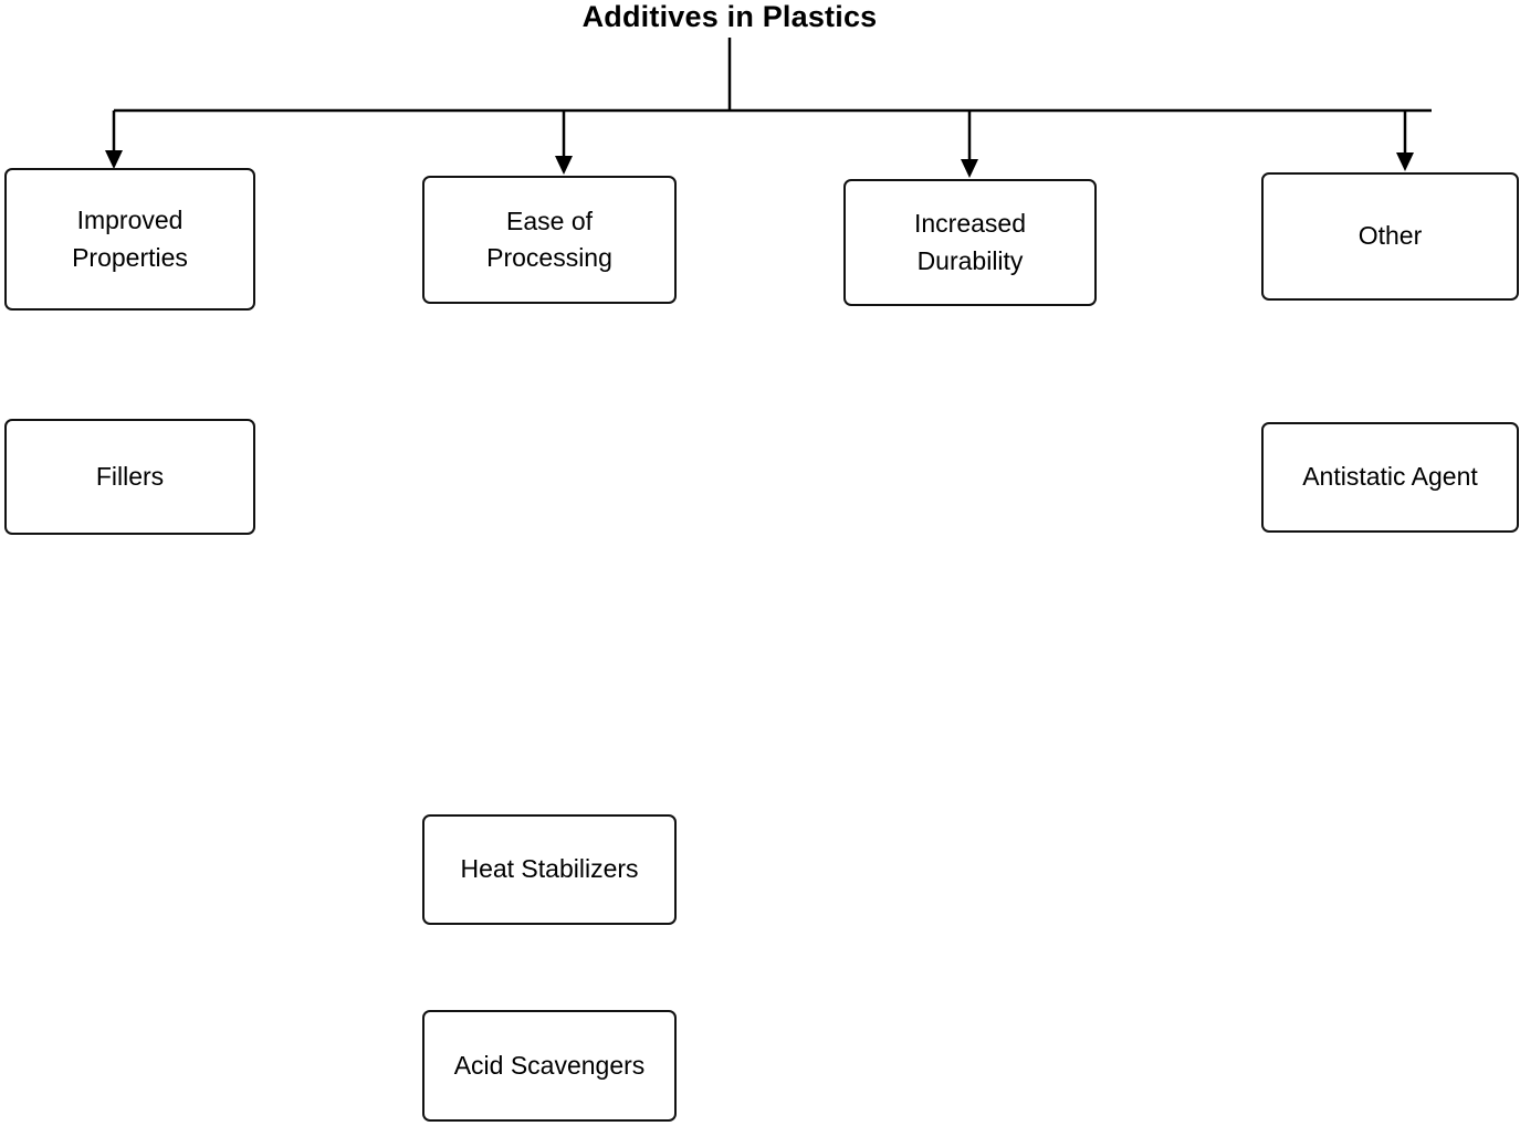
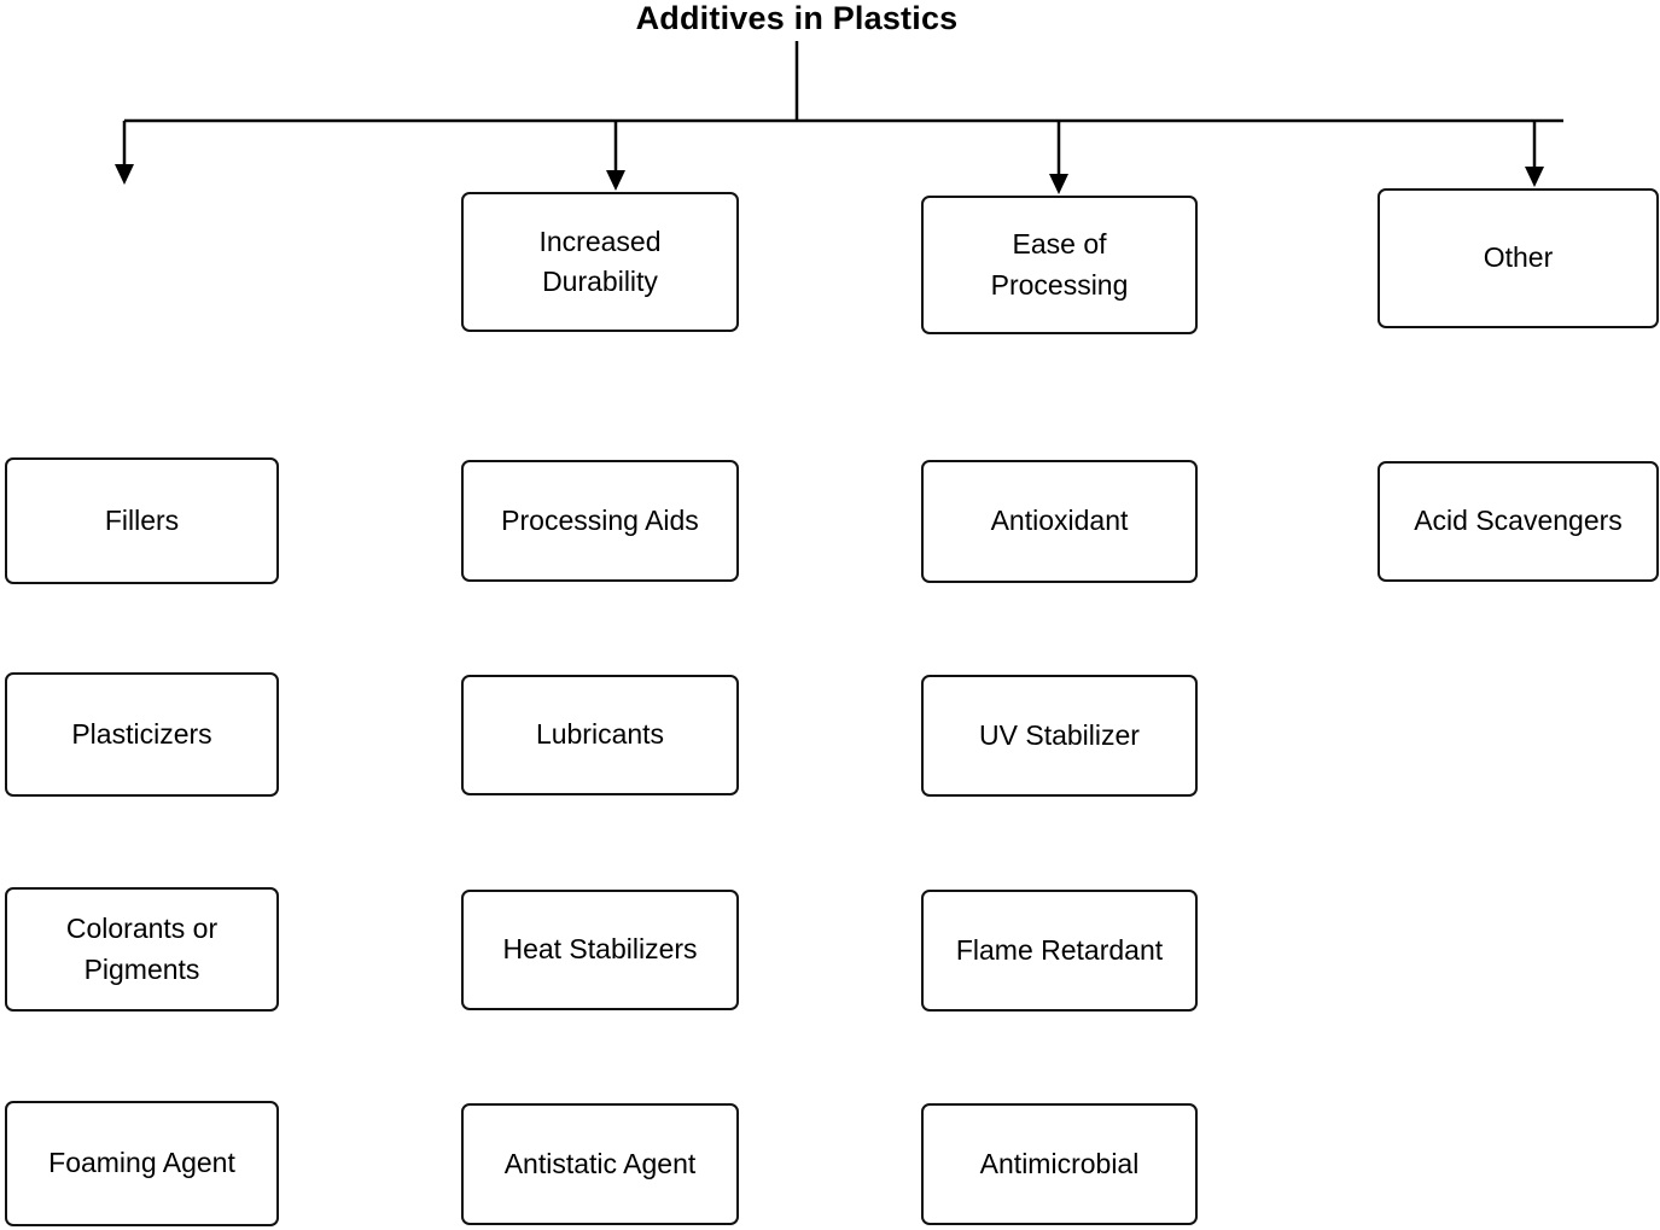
  Additives in Plastics
- Improved Properties
  Fillers
+ Plasticizers
+ Colorants or Pigments
+ Foaming Agent
- Ease of Processing
+ Increased Durability
+ Processing Aids
+ Lubricants
  Heat Stabilizers
- Acid Scavengers
+ Antistatic Agent
- Increased Durability
+ Ease of Processing
+ Antioxidant
+ UV Stabilizer
+ Flame Retardant
+ Antimicrobial
  Other
- Antistatic Agent
+ Acid Scavengers
